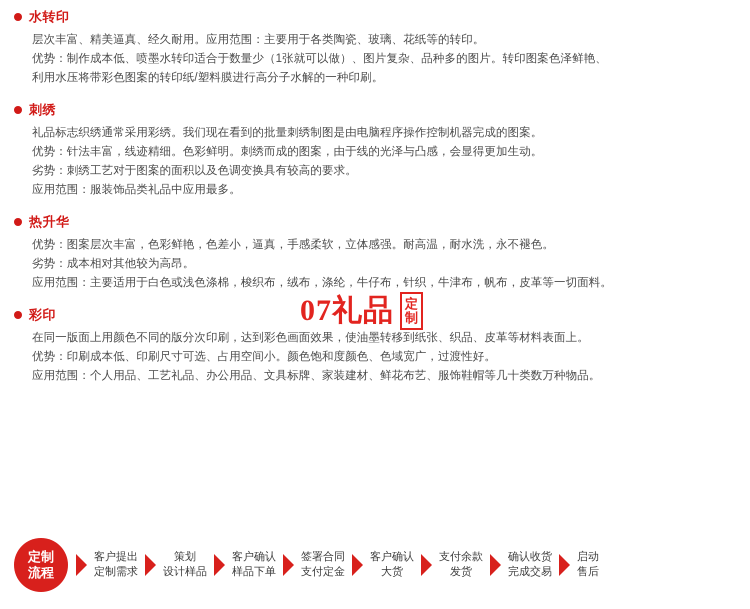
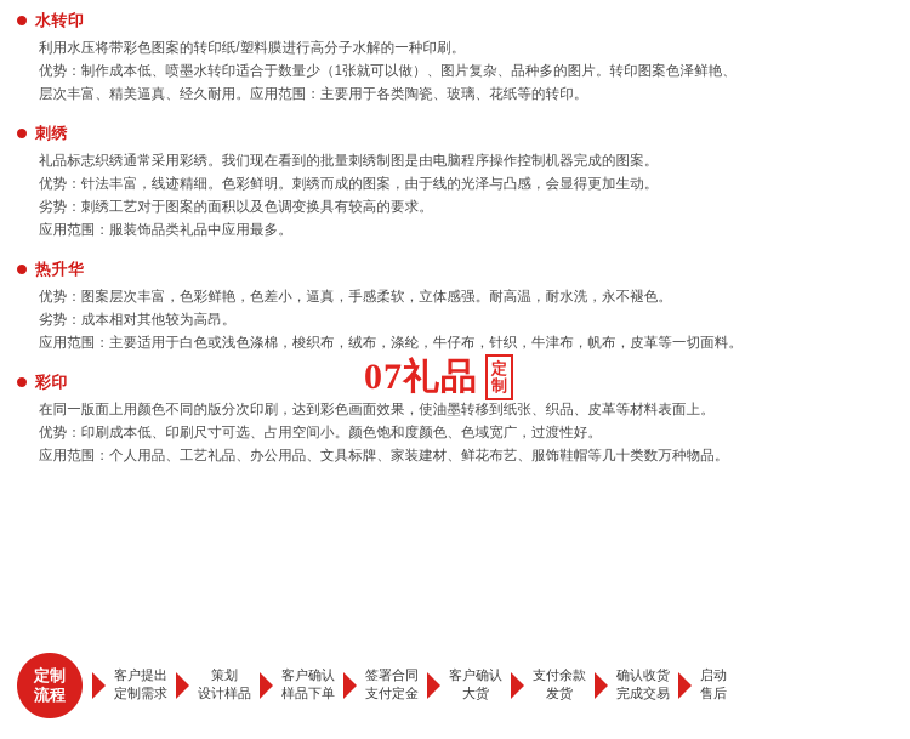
  水转印
- 层次丰富、精美逼真、经久耐用。应用范围：主要用于各类陶瓷、玻璃、花纸等的转印。
+ 利用水压将带彩色图案的转印纸/塑料膜进行高分子水解的一种印刷。
  优势：制作成本低、喷墨水转印适合于数量少（1张就可以做）、图片复杂、品种多的图片。转印图案色泽鲜艳、
- 利用水压将带彩色图案的转印纸/塑料膜进行高分子水解的一种印刷。
+ 层次丰富、精美逼真、经久耐用。应用范围：主要用于各类陶瓷、玻璃、花纸等的转印。
  刺绣
  礼品标志织绣通常采用彩绣。我们现在看到的批量刺绣制图是由电脑程序操作控制机器完成的图案。
  优势：针法丰富，线迹精细。色彩鲜明。刺绣而成的图案，由于线的光泽与凸感，会显得更加生动。
  劣势：刺绣工艺对于图案的面积以及色调变换具有较高的要求。
  应用范围：服装饰品类礼品中应用最多。
  热升华
  优势：图案层次丰富，色彩鲜艳，色差小，逼真，手感柔软，立体感强。耐高温，耐水洗，永不褪色。
  劣势：成本相对其他较为高昂。
  应用范围：主要适用于白色或浅色涤棉，梭织布，绒布，涤纶，牛仔布，针织，牛津布，帆布，皮革等一切面料。
  彩印
  在同一版面上用颜色不同的版分次印刷，达到彩色画面效果，使油墨转移到纸张、织品、皮革等材料表面上。
  优势：印刷成本低、印刷尺寸可选、占用空间小。颜色饱和度颜色、色域宽广，过渡性好。
  应用范围：个人用品、工艺礼品、办公用品、文具标牌、家装建材、鲜花布艺、服饰鞋帽等几十类数万种物品。
  07礼品
  定
  制
  定制
  流程
  客户提出
  定制需求
  策划
  设计样品
  客户确认
  样品下单
  签署合同
  支付定金
  客户确认
  大货
  支付余款
  发货
  确认收货
  完成交易
  启动
  售后
